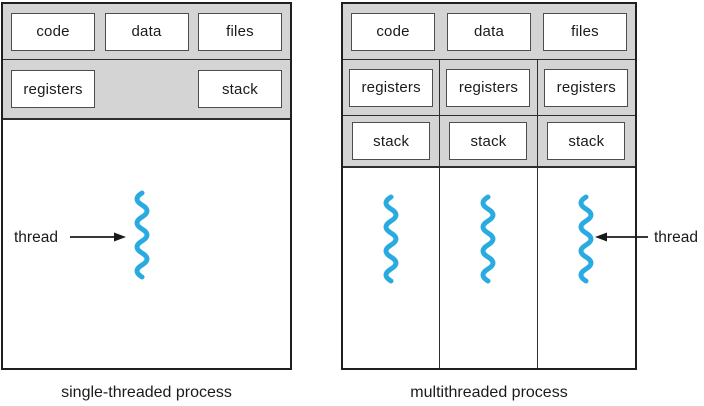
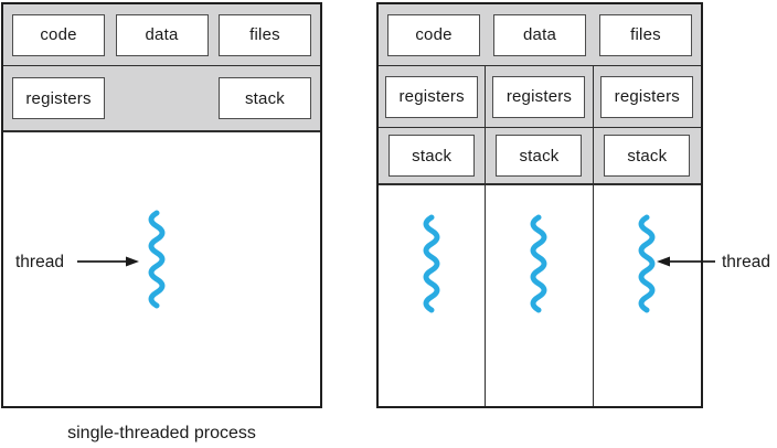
  code
  data
  files
  registers
  stack
  code
  data
  files
  registers
  registers
  registers
  stack
  stack
  stack
  thread
  thread
  single-threaded process
- multithreaded process
